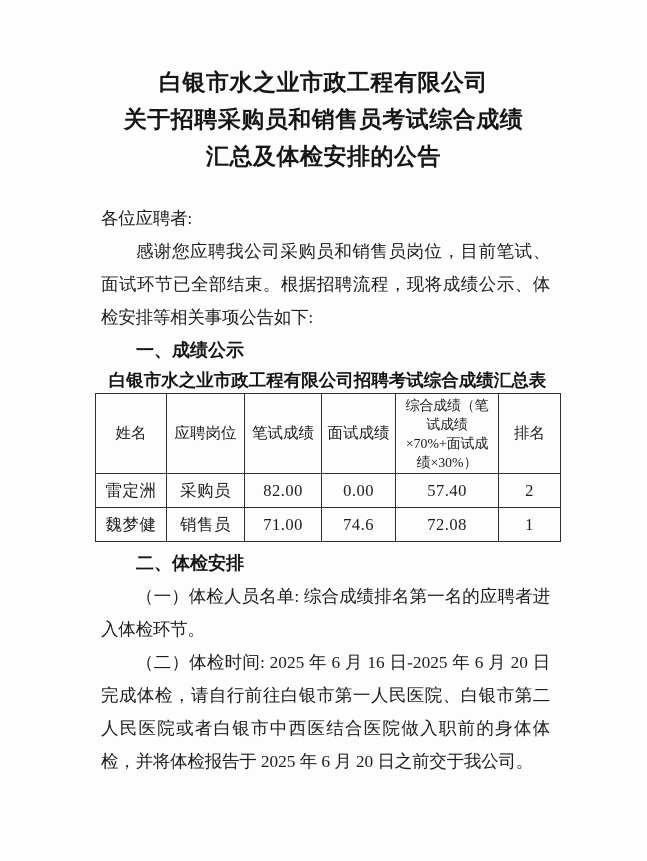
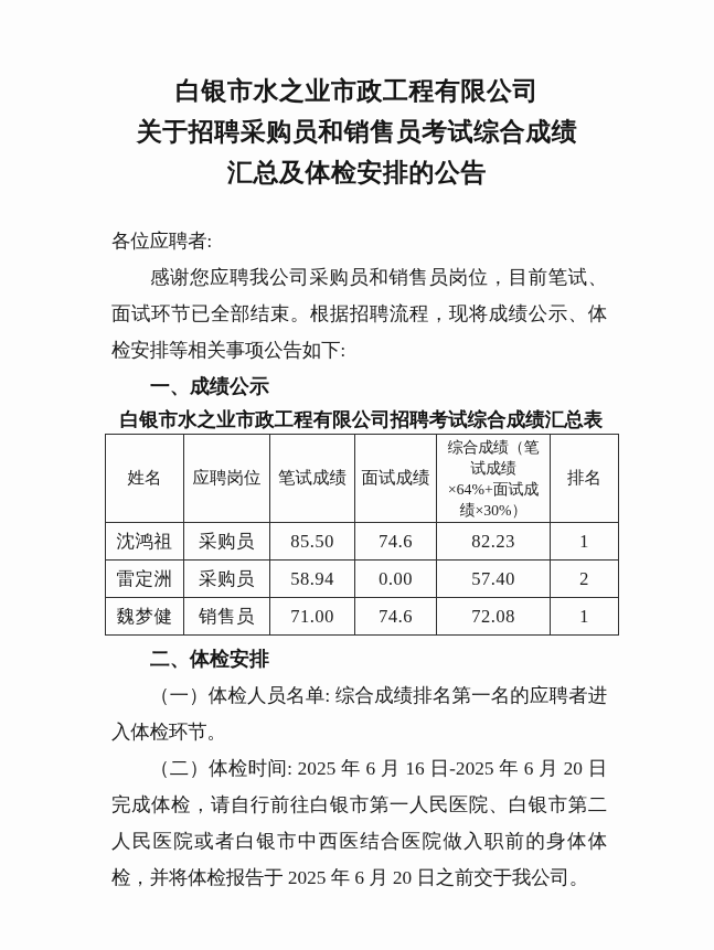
  白银市水之业市政工程有限公司
  关于招聘采购员和销售员考试综合成绩
  汇总及体检安排的公告
  各位应聘者:
  感谢您应聘我公司采购员和销售员岗位，目前笔试、面试环节已全部结束。根据招聘流程，现将成绩公示、体检安排等相关事项公告如下:
  一、成绩公示
  白银市水之业市政工程有限公司招聘考试综合成绩汇总表
- 姓名	应聘岗位	笔试成绩	面试成绩	综合成绩（笔试成绩×70%+面试成绩×30%）	排名
+ 姓名	应聘岗位	笔试成绩	面试成绩	综合成绩（笔试成绩×64%+面试成绩×30%）	排名
+ 沈鸿祖	采购员	85.50	74.6	82.23	1
- 雷定洲	采购员	82.00	0.00	57.40	2
+ 雷定洲	采购员	58.94	0.00	57.40	2
  魏梦健	销售员	71.00	74.6	72.08	1
  二、体检安排
  （一）体检人员名单: 综合成绩排名第一名的应聘者进入体检环节。
  （二）体检时间: 2025 年 6 月 16 日-2025 年 6 月 20 日完成体检，请自行前往白银市第一人民医院、白银市第二人民医院或者白银市中西医结合医院做入职前的身体体检，并将体检报告于 2025 年 6 月 20 日之前交于我公司。
